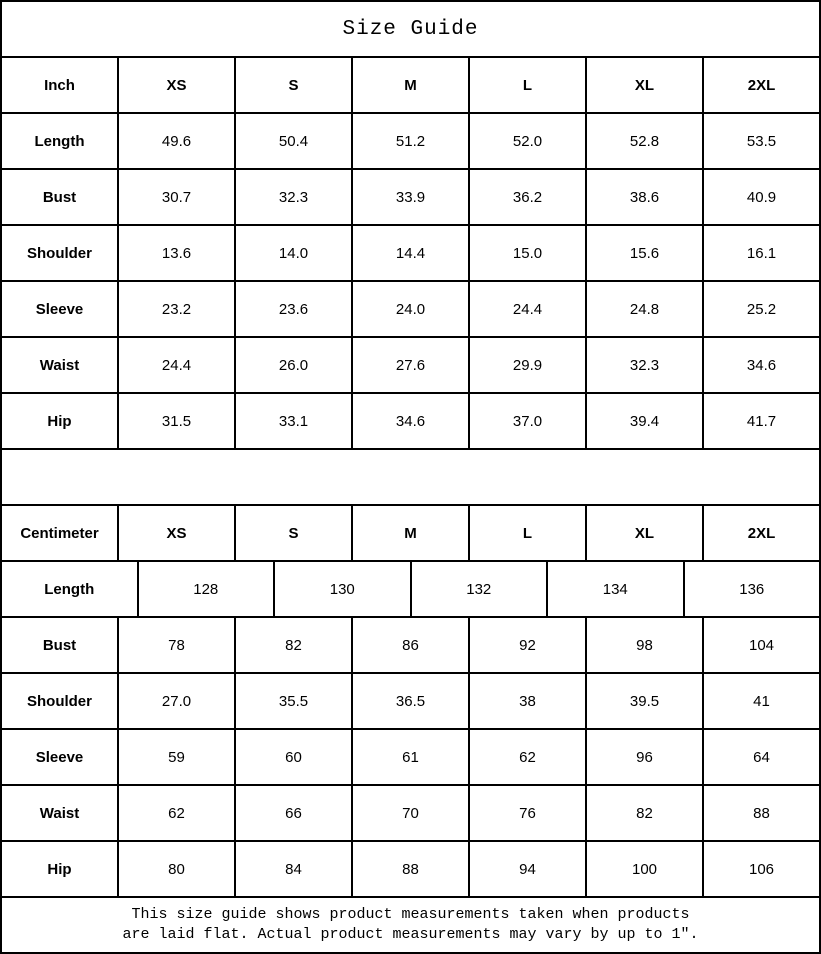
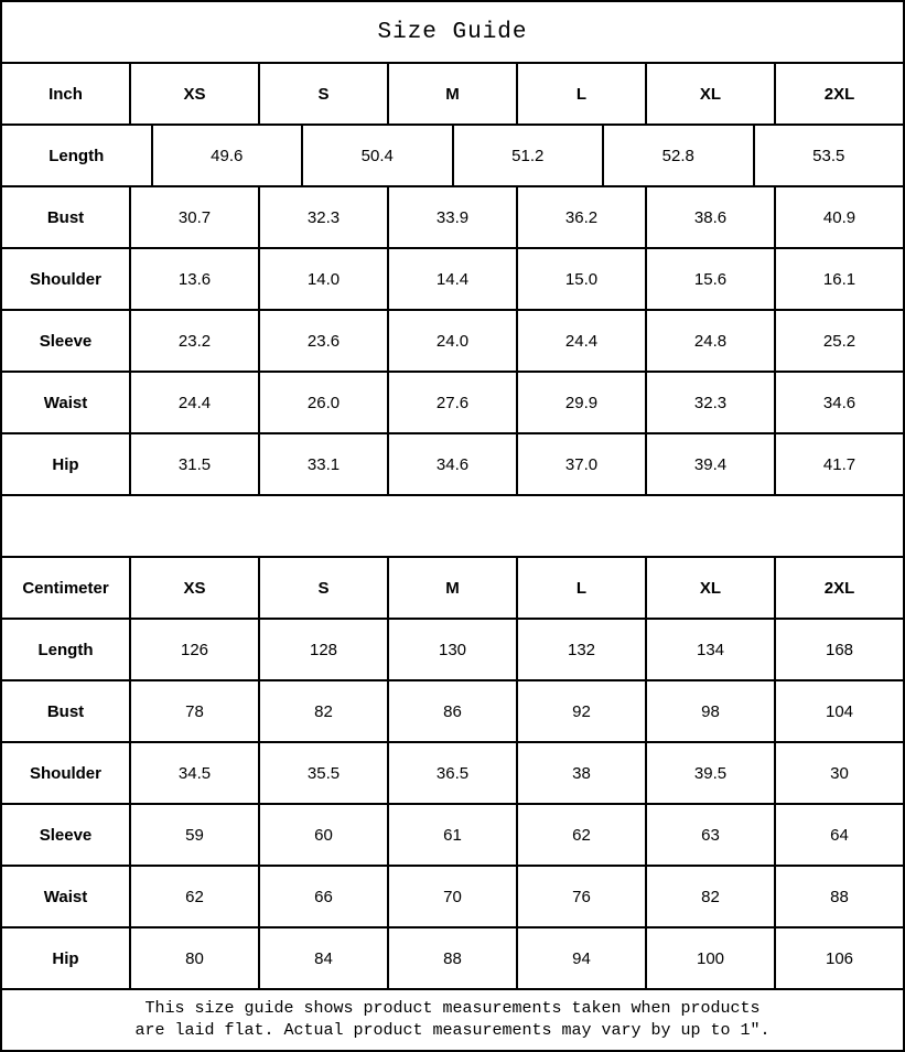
  Size Guide
  Inch
  XS
  S
  M
  L
  XL
  2XL
  Length
  49.6
  50.4
  51.2
- 52.0
  52.8
  53.5
  Bust
  30.7
  32.3
  33.9
  36.2
  38.6
  40.9
  Shoulder
  13.6
  14.0
  14.4
  15.0
  15.6
  16.1
  Sleeve
  23.2
  23.6
  24.0
  24.4
  24.8
  25.2
  Waist
  24.4
  26.0
  27.6
  29.9
  32.3
  34.6
  Hip
  31.5
  33.1
  34.6
  37.0
  39.4
  41.7
  Centimeter
  XS
  S
  M
  L
  XL
  2XL
  Length
+ 126
  128
  130
  132
  134
- 136
+ 168
  Bust
  78
  82
  86
  92
  98
  104
  Shoulder
- 27.0
+ 34.5
  35.5
  36.5
  38
  39.5
- 41
+ 30
  Sleeve
  59
  60
  61
  62
- 96
+ 63
  64
  Waist
  62
  66
  70
  76
  82
  88
  Hip
  80
  84
  88
  94
  100
  106
  This size guide shows product measurements taken when products
  are laid flat. Actual product measurements may vary by up to 1″.
